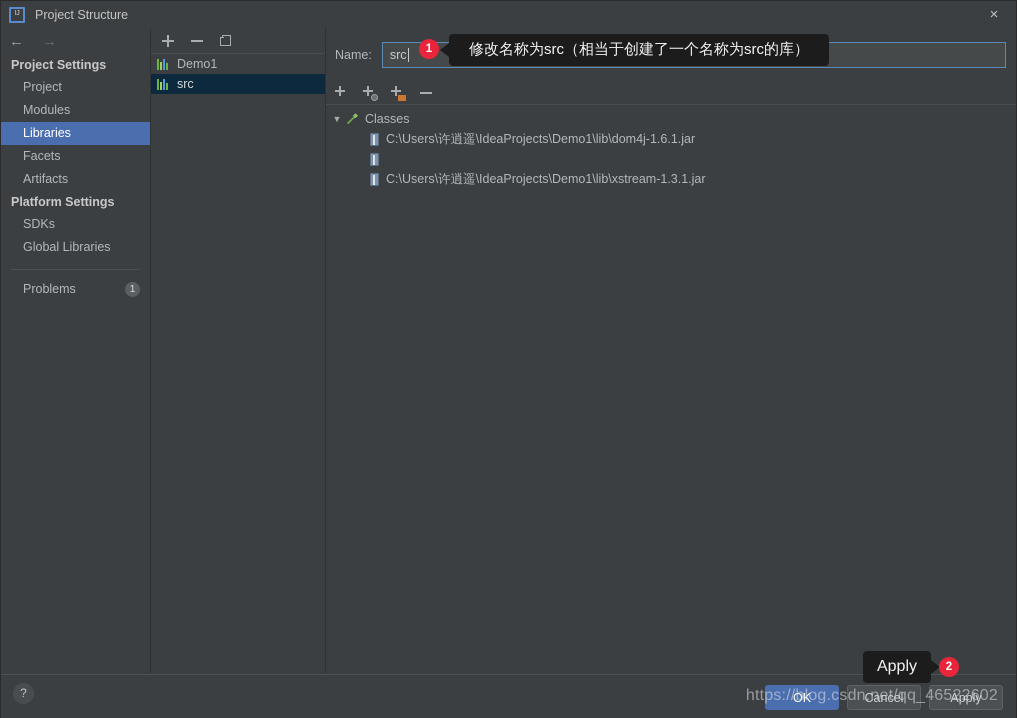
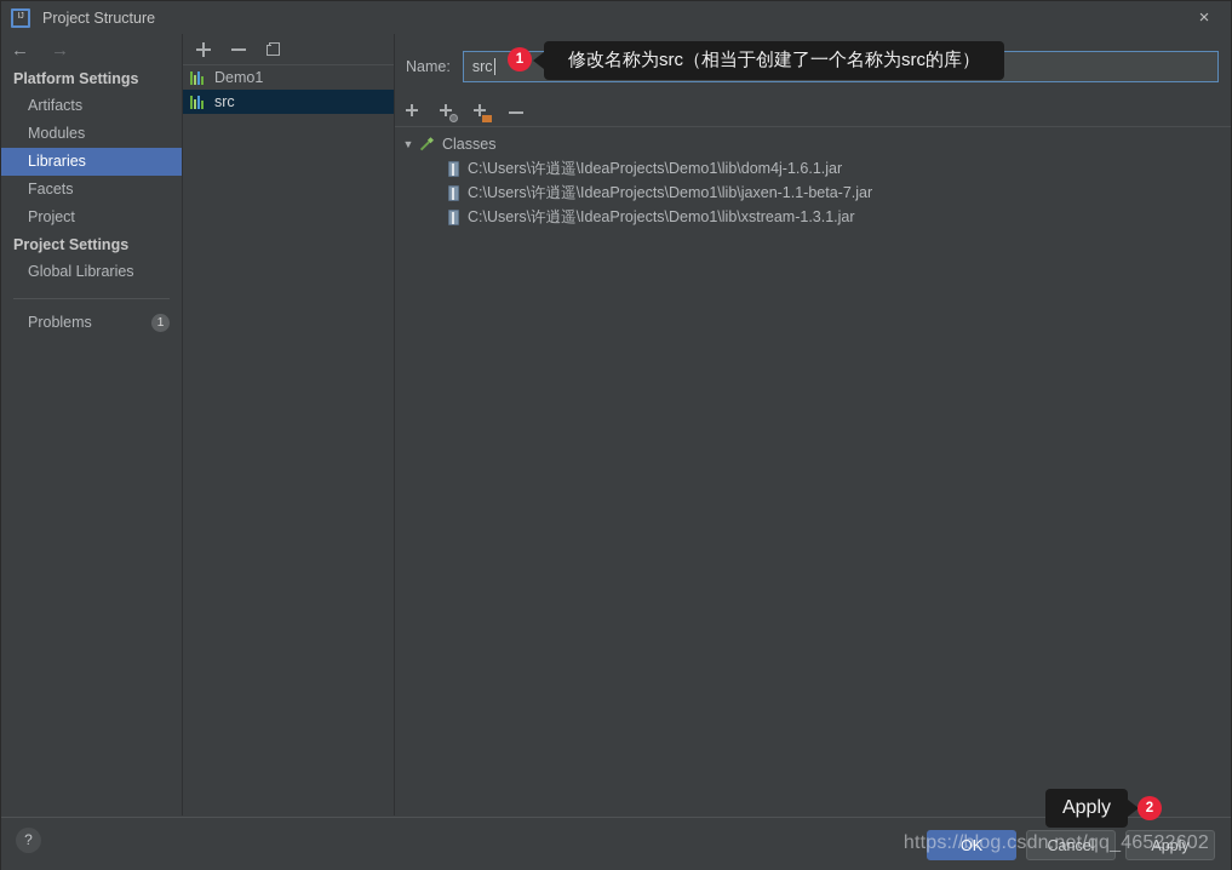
  Project Structure
  ×
  ←
  →
- Project Settings
+ Platform Settings
- Project
+ Artifacts
  Modules
  Libraries
  Facets
- Artifacts
+ Project
- Platform Settings
+ Project Settings
- SDKs
  Global Libraries
  Problems
  1
  Demo1
  src
  Name:
  src
  ▼
  Classes
  C:\Users\许逍遥\IdeaProjects\Demo1\lib\dom4j-1.6.1.jar
+ C:\Users\许逍遥\IdeaProjects\Demo1\lib\jaxen-1.1-beta-7.jar
  C:\Users\许逍遥\IdeaProjects\Demo1\lib\xstream-1.3.1.jar
  修改名称为src（相当于创建了一个名称为src的库）
  1
  Apply
  2
  ?
  OK
  Cancel
  Apply
  https://blog.csdn.net/qq_46522602
